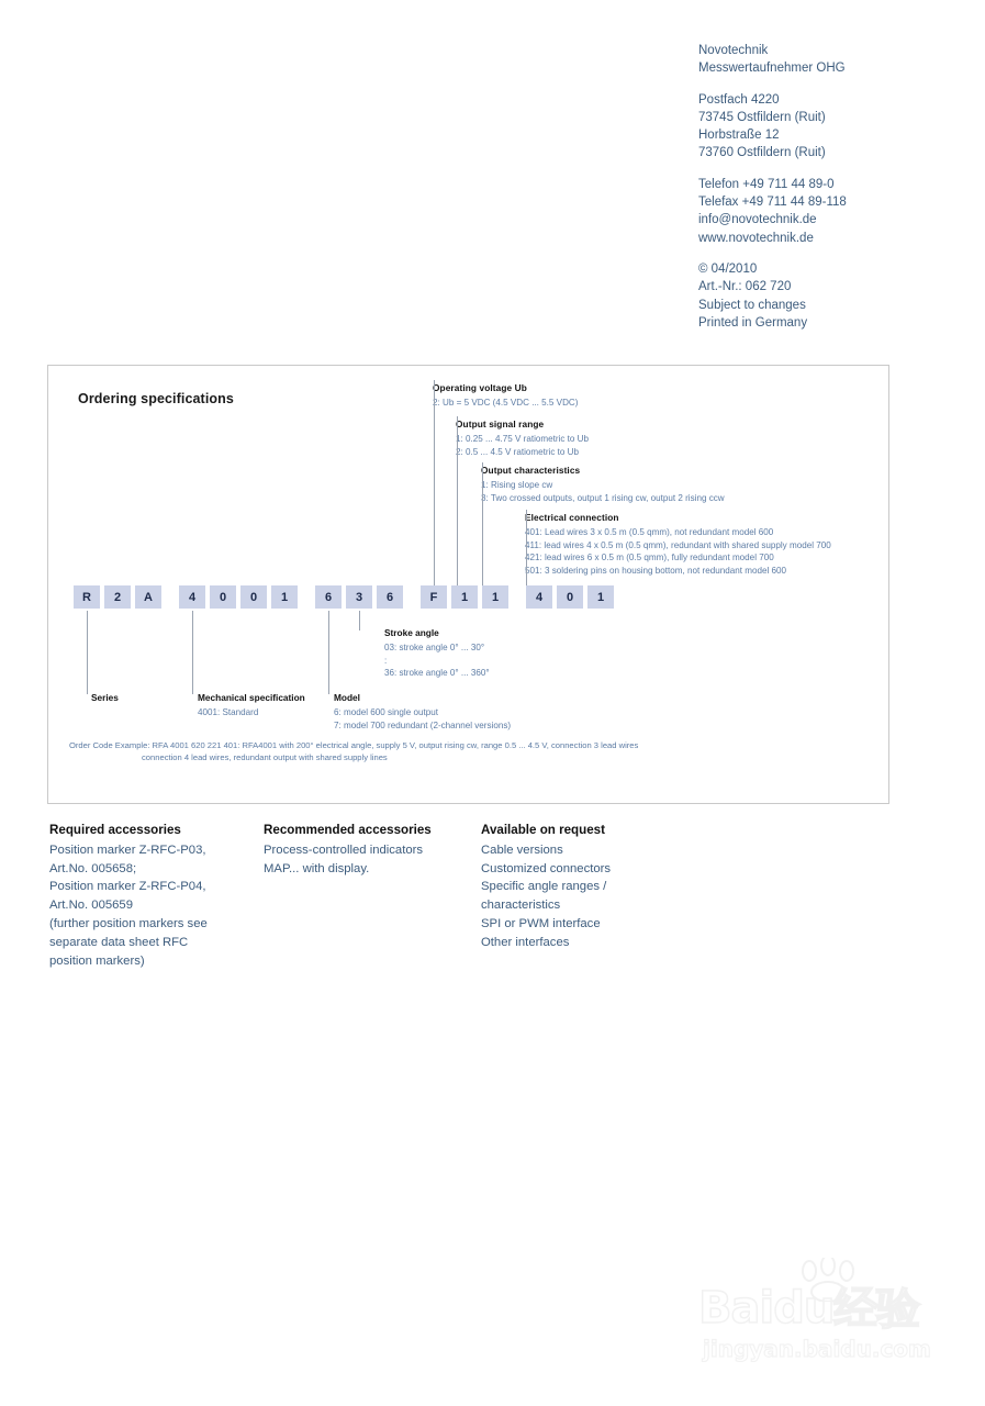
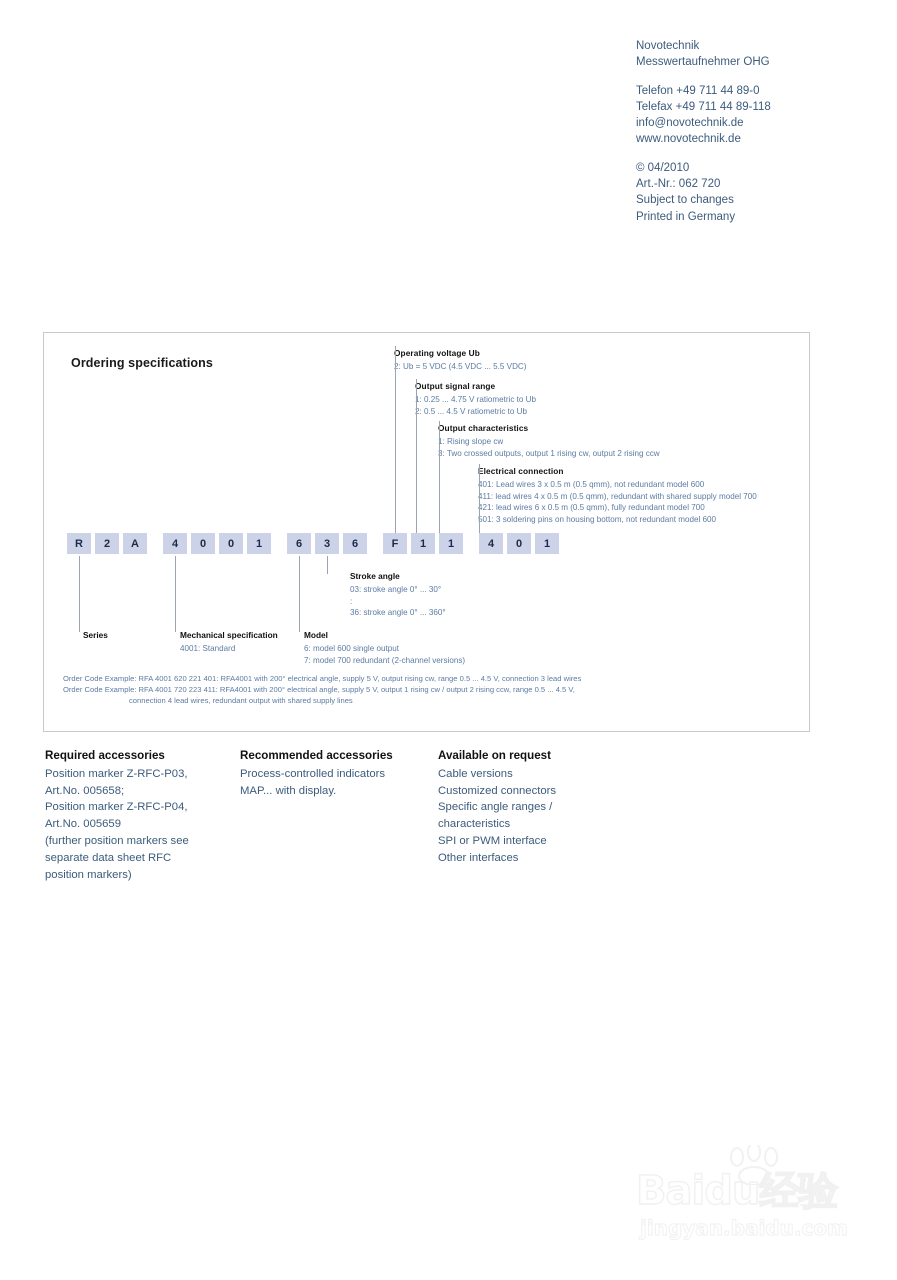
  Novotechnik
  Messwertaufnehmer OHG
- Postfach 4220
- 73745 Ostfildern (Ruit)
- Horbstraße 12
- 73760 Ostfildern (Ruit)
  Telefon +49 711 44 89-0
  Telefax +49 711 44 89-118
  info@novotechnik.de
  www.novotechnik.de
  © 04/2010
  Art.-Nr.: 062 720
  Subject to changes
  Printed in Germany
  Ordering specifications
  Operating voltage Ub
  2: Ub = 5 VDC (4.5 VDC ... 5.5 VDC)
  Output signal range
  1: 0.25 ... 4.75 V ratiometric to Ub
  2: 0.5 ... 4.5 V ratiometric to Ub
  Output characteristics
  1: Rising slope cw
  3: Two crossed outputs, output 1 rising cw, output 2 rising ccw
  Electrical connection
  401: Lead wires 3 x 0.5 m (0.5 qmm), not redundant model 600
  411: lead wires 4 x 0.5 m (0.5 qmm), redundant with shared supply model 700
  421: lead wires 6 x 0.5 m (0.5 qmm), fully redundant model 700
  501: 3 soldering pins on housing bottom, not redundant model 600
  R
  2
  A
  4
  0
  0
  1
  6
  3
  6
  F
  1
  1
  4
  0
  1
  Stroke angle
  03: stroke angle 0° ... 30°
  :
  36: stroke angle 0° ... 360°
  Series
  Mechanical specification
  4001: Standard
  Model
  6: model 600 single output
  7: model 700 redundant (2-channel versions)
  Order Code Example: RFA 4001 620 221 401: RFA4001 with 200° electrical angle, supply 5 V, output rising cw, range 0.5 ... 4.5 V, connection 3 lead wires
+ Order Code Example: RFA 4001 720 223 411: RFA4001 with 200° electrical angle, supply 5 V, output 1 rising cw / output 2 rising ccw, range 0.5 ... 4.5 V,
  connection 4 lead wires, redundant output with shared supply lines
  Required accessories
  Position marker Z-RFC-P03,
  Art.No. 005658;
  Position marker Z-RFC-P04,
  Art.No. 005659
  (further position markers see
  separate data sheet RFC
  position markers)
  Recommended accessories
  Process-controlled indicators
  MAP... with display.
  Available on request
  Cable versions
  Customized connectors
  Specific angle ranges /
  characteristics
  SPI or PWM interface
  Other interfaces
